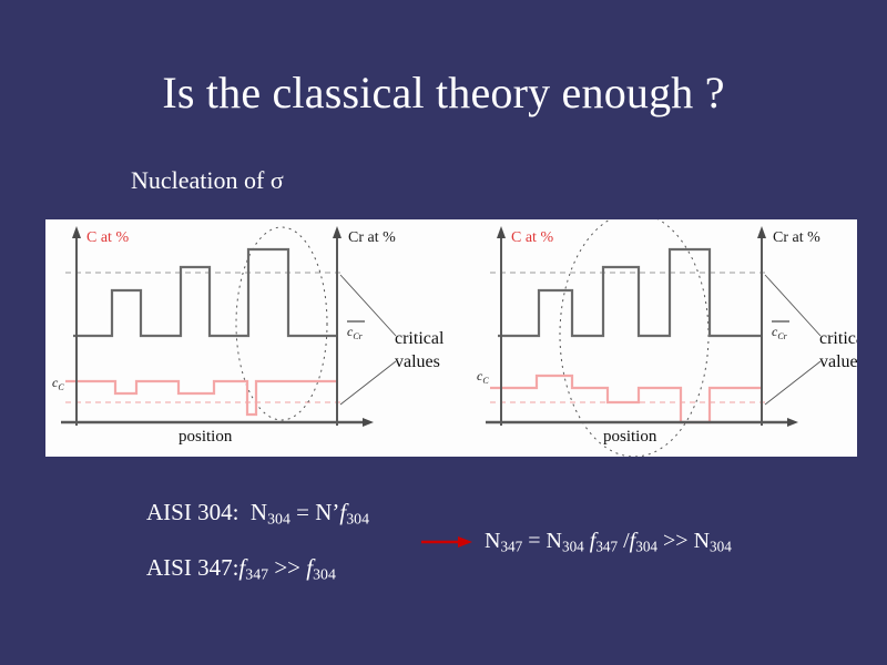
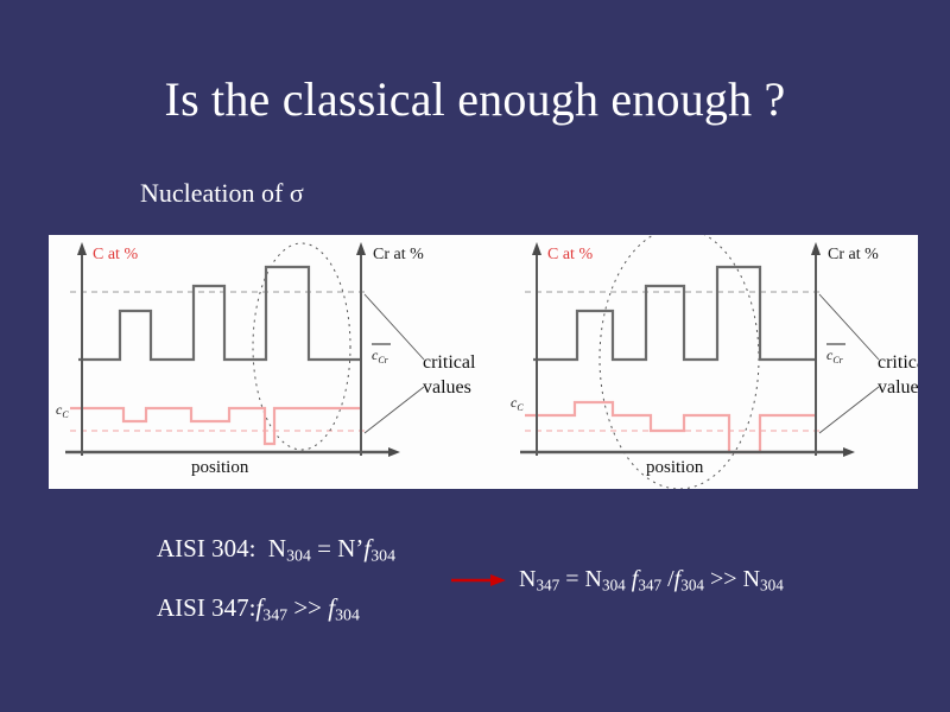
- Is the classical theory enough ?
+ Is the classical enough enough ?
  Nucleation of σ
  C at %
  Cr at %
  cC
  cCr
  position
  critical
  values
  C at %
  Cr at %
  cC
  cCr
  position
  critic
  value
  AISI 304: N304 = N’f304
  AISI 347:f347 >> f304
  N347 = N304 f347 /f304 >> N304
